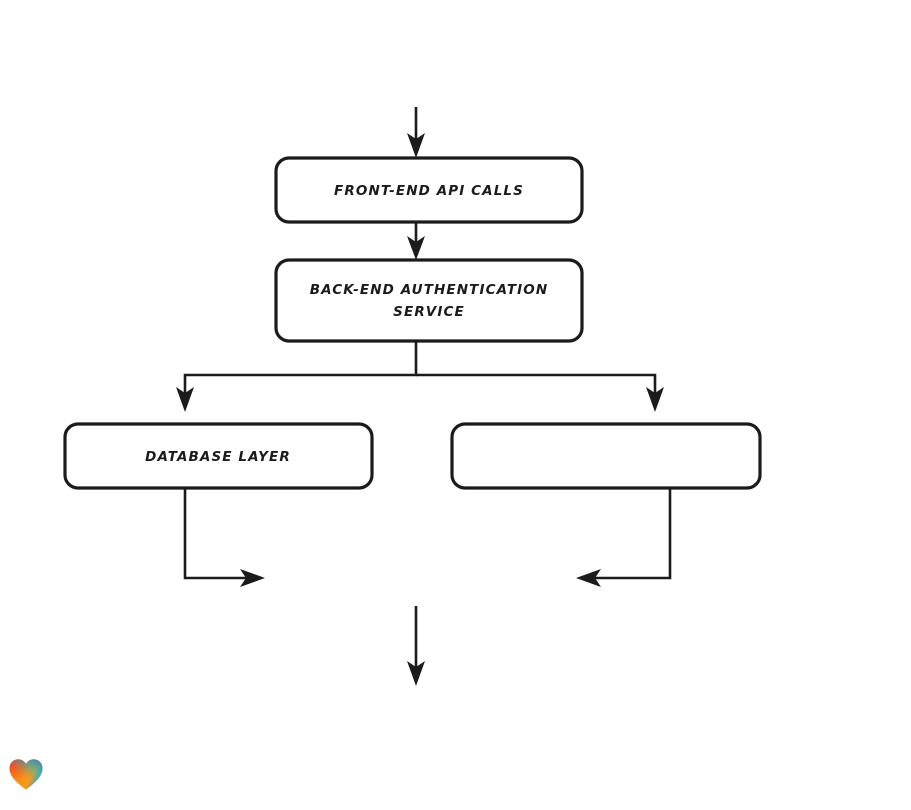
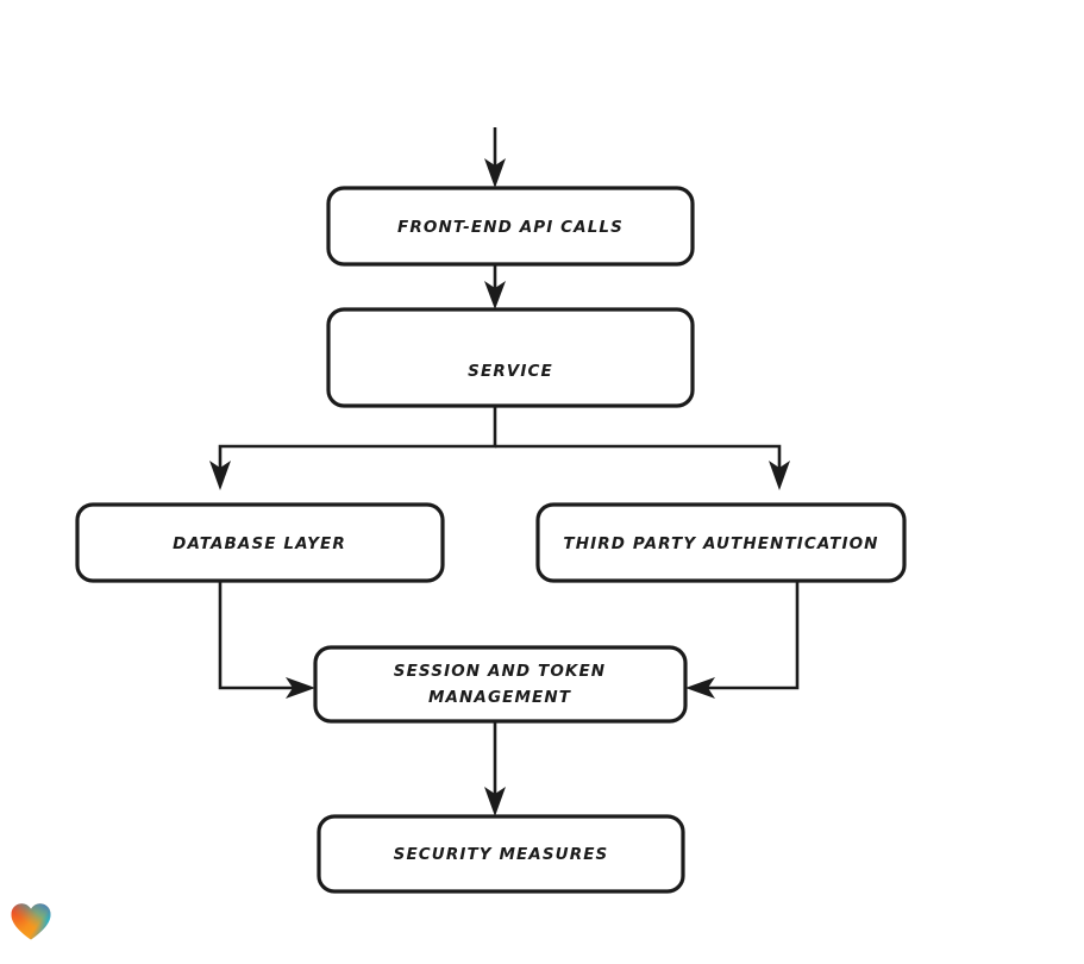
  FRONT-END API CALLS
- BACK-END AUTHENTICATION
  SERVICE
  DATABASE LAYER
+ THIRD PARTY AUTHENTICATION
+ SESSION AND TOKEN
+ MANAGEMENT
+ SECURITY MEASURES
